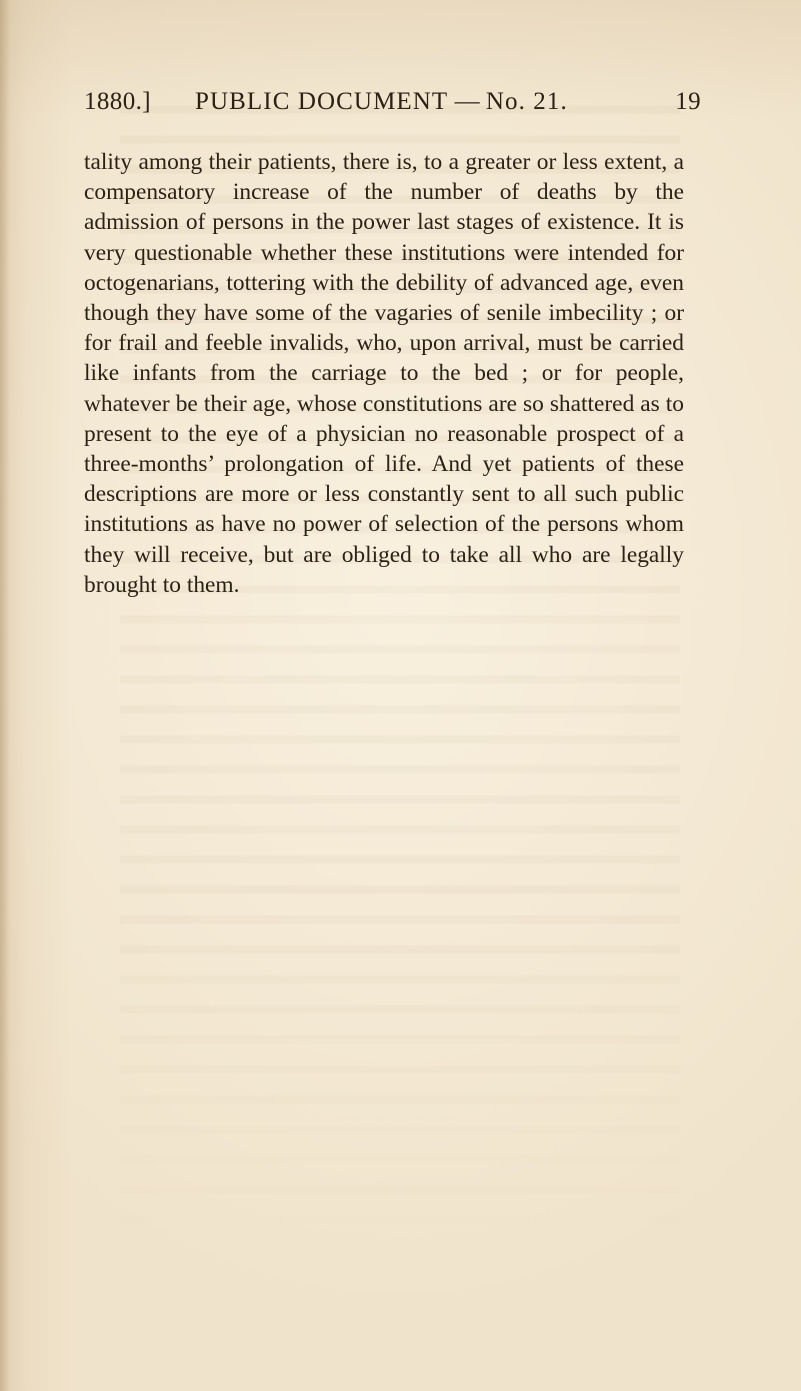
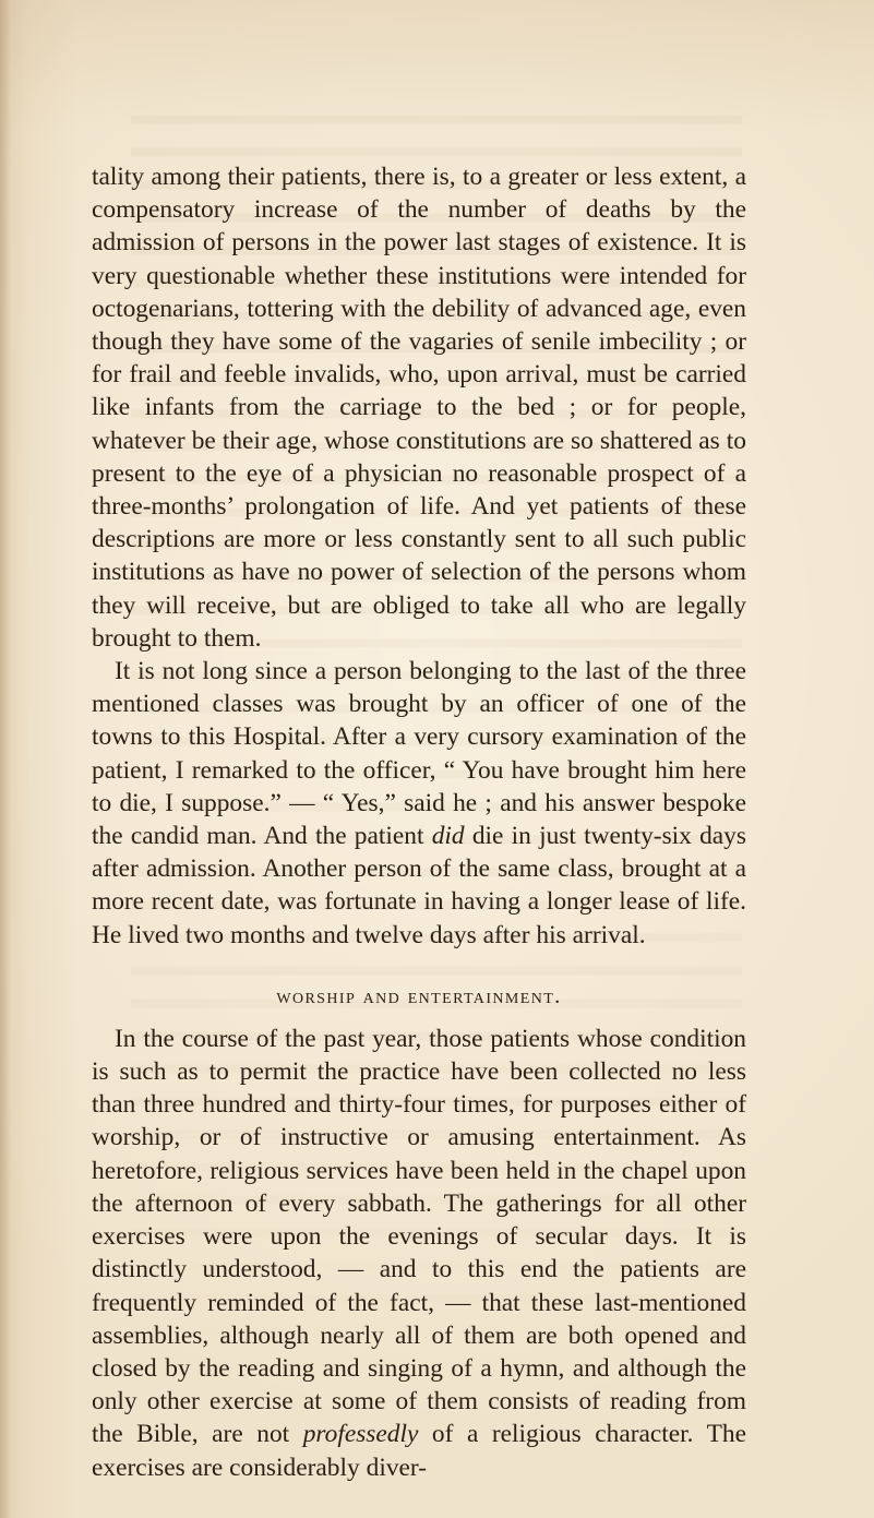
- 1880.]
- PUBLIC DOCUMENT — No. 21.
- 19
  tality among their patients, there is, to a greater or less extent, a compensatory increase of the number of deaths by the admission of persons in the power last stages of existence. It is very questionable whether these institutions were intended for octogenarians, tottering with the debility of advanced age, even though they have some of the vagaries of senile imbecility ; or for frail and feeble invalids, who, upon arrival, must be carried like infants from the carriage to the bed ; or for people, whatever be their age, whose constitutions are so shattered as to present to the eye of a physician no reasonable prospect of a three-months’ prolongation of life. And yet patients of these descriptions are more or less constantly sent to all such public institutions as have no power of selection of the persons whom they will receive, but are obliged to take all who are legally brought to them.
+ It is not long since a person belonging to the last of the three mentioned classes was brought by an officer of one of the towns to this Hospital. After a very cursory examination of the patient, I remarked to the officer, “ You have brought him here to die, I suppose.” — “ Yes,” said he ; and his answer bespoke the candid man. And the patient did die in just twenty-six days after admission. Another person of the same class, brought at a more recent date, was fortunate in having a longer lease of life. He lived two months and twelve days after his arrival.
+ worship and entertainment.
+ In the course of the past year, those patients whose condition is such as to permit the practice have been collected no less than three hundred and thirty-four times, for purposes either of worship, or of instructive or amusing entertainment. As heretofore, religious services have been held in the chapel upon the afternoon of every sabbath. The gatherings for all other exercises were upon the evenings of secular days. It is distinctly understood, — and to this end the patients are frequently reminded of the fact, — that these last-mentioned assemblies, although nearly all of them are both opened and closed by the reading and singing of a hymn, and although the only other exercise at some of them consists of reading from the Bible, are not professedly of a religious character. The exercises are considerably diver-
